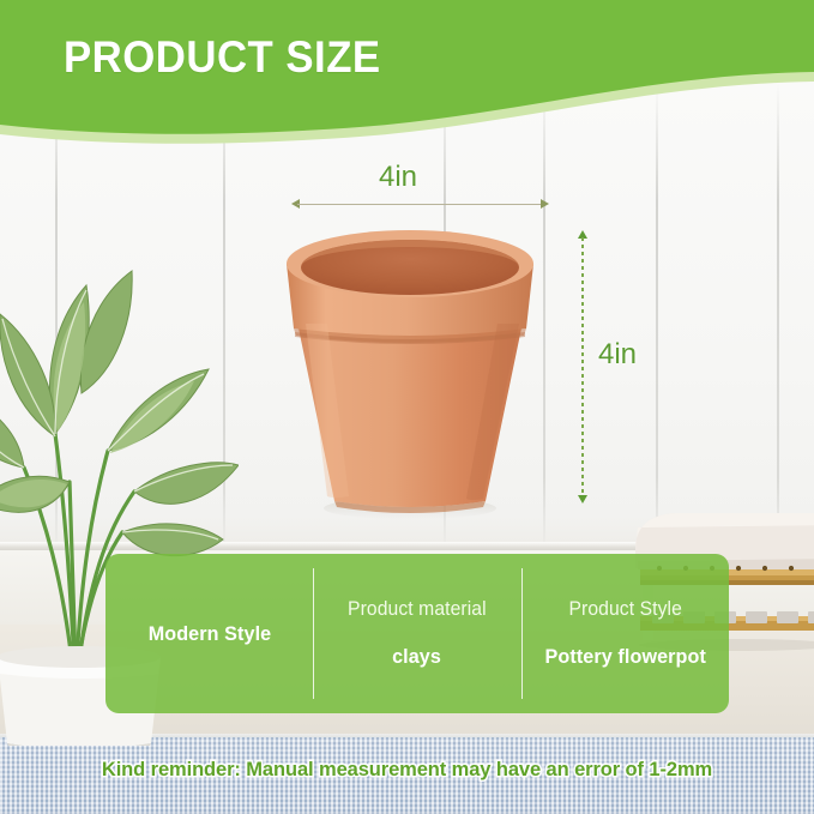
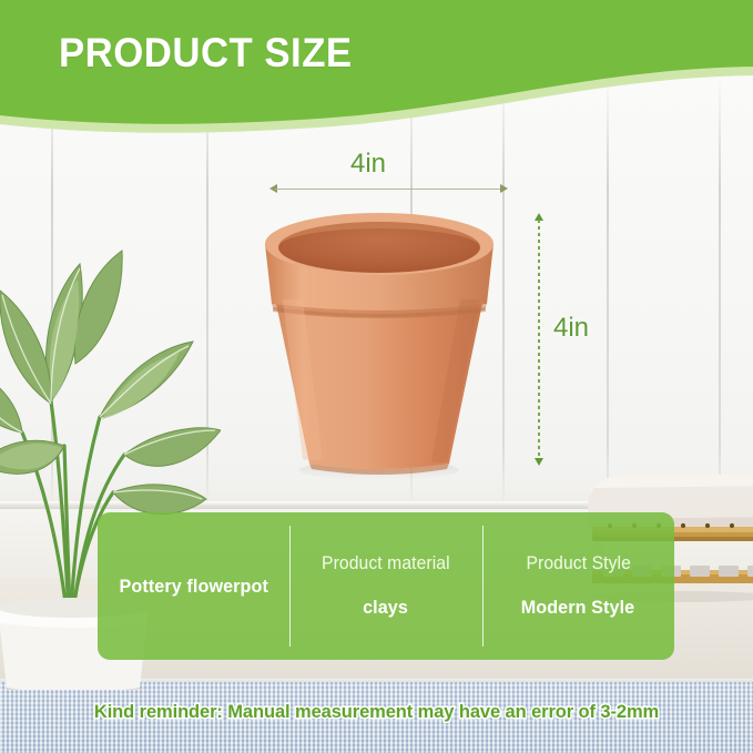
  PRODUCT SIZE
  4in
  4in
- Modern Style
+ Pottery flowerpot
  Product material
  clays
  Product Style
- Pottery flowerpot
+ Modern Style
- Kind reminder: Manual measurement may have an error of 1-2mm
+ Kind reminder: Manual measurement may have an error of 3-2mm
